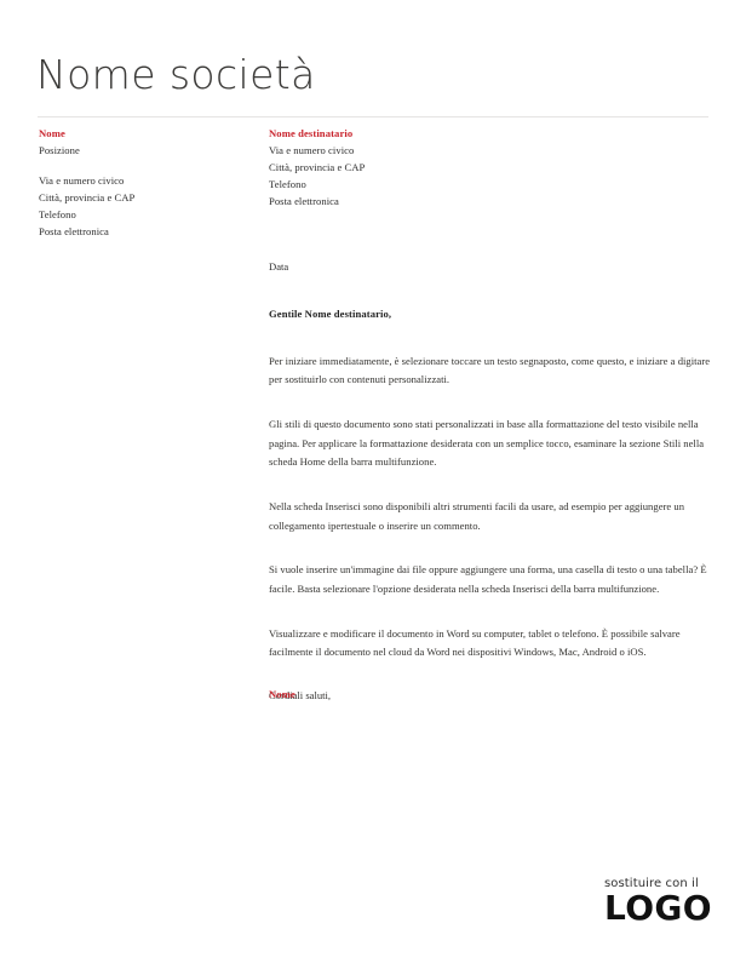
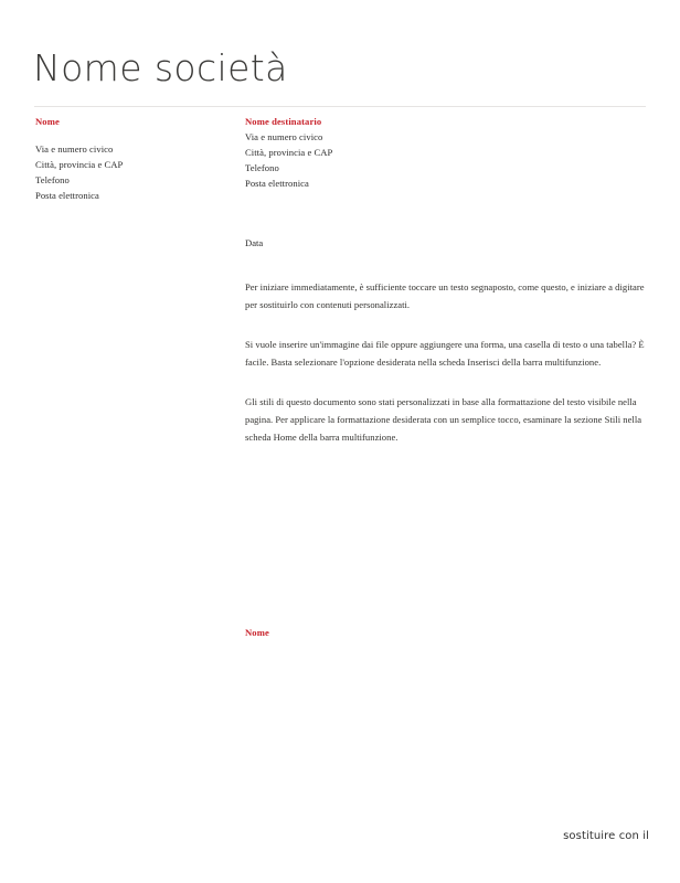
  Nome società
  Nome
- Posizione
  Via e numero civico
  Città, provincia e CAP
  Telefono
  Posta elettronica
  Nome destinatario
  Via e numero civico
  Città, provincia e CAP
  Telefono
  Posta elettronica
  Data
- Gentile Nome destinatario,
- Per iniziare immediatamente, è selezionare toccare un testo segnaposto, come questo, e iniziare a digitare per sostituirlo con contenuti personalizzati.
+ Per iniziare immediatamente, è sufficiente toccare un testo segnaposto, come questo, e iniziare a digitare per sostituirlo con contenuti personalizzati.
- Gli stili di questo documento sono stati personalizzati in base alla formattazione del testo visibile nella pagina. Per applicare la formattazione desiderata con un semplice tocco, esaminare la sezione Stili nella scheda Home della barra multifunzione.
+ Si vuole inserire un'immagine dai file oppure aggiungere una forma, una casella di testo o una tabella? È facile. Basta selezionare l'opzione desiderata nella scheda Inserisci della barra multifunzione.
- Nella scheda Inserisci sono disponibili altri strumenti facili da usare, ad esempio per aggiungere un collegamento ipertestuale o inserire un commento.
- Si vuole inserire un'immagine dai file oppure aggiungere una forma, una casella di testo o una tabella? È facile. Basta selezionare l'opzione desiderata nella scheda Inserisci della barra multifunzione.
+ Gli stili di questo documento sono stati personalizzati in base alla formattazione del testo visibile nella pagina. Per applicare la formattazione desiderata con un semplice tocco, esaminare la sezione Stili nella scheda Home della barra multifunzione.
- Visualizzare e modificare il documento in Word su computer, tablet o telefono. È possibile salvare facilmente il documento nel cloud da Word nei dispositivi Windows, Mac, Android o iOS.
- Cordiali saluti,
  Nome
  sostituire con il
- LOGO
